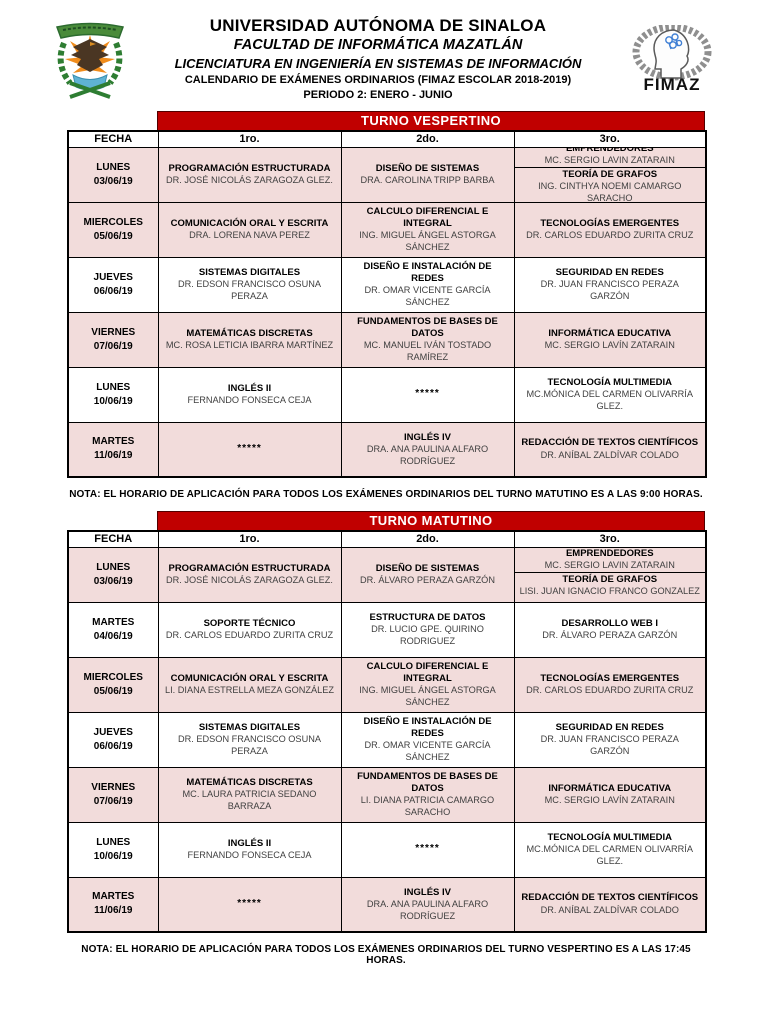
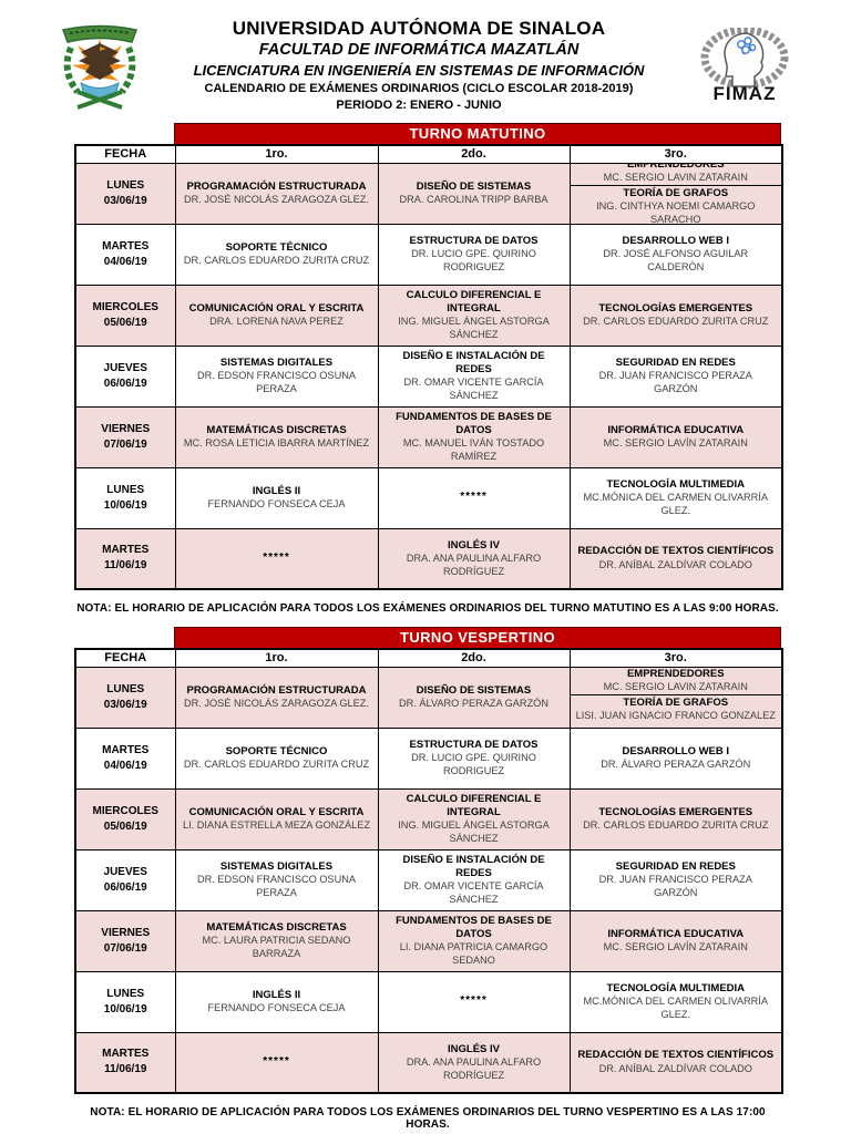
  UNIVERSIDAD AUTÓNOMA DE SINALOA
  FACULTAD DE INFORMÁTICA MAZATLÁN
  LICENCIATURA EN INGENIERÍA EN SISTEMAS DE INFORMACIÓN
- CALENDARIO DE EXÁMENES ORDINARIOS (FIMAZ ESCOLAR 2018-2019)
+ CALENDARIO DE EXÁMENES ORDINARIOS (CICLO ESCOLAR 2018-2019)
  PERIODO 2: ENERO - JUNIO
  FIMAZ
- TURNO VESPERTINO
+ TURNO MATUTINO
  FECHA	1ro.	2do.	3ro.
  LUNES03/06/19	PROGRAMACIÓN ESTRUCTURADADR. JOSÉ NICOLÁS ZARAGOZA GLEZ.	DISEÑO DE SISTEMASDRA. CAROLINA TRIPP BARBA	EMPRENDEDORESMC. SERGIO LAVIN ZATARAINTEORÍA DE GRAFOSING. CINTHYA NOEMI CAMARGO SARACHO
+ MARTES04/06/19	SOPORTE TÉCNICODR. CARLOS EDUARDO ZURITA CRUZ	ESTRUCTURA DE DATOSDR. LUCIO GPE. QUIRINO RODRIGUEZ	DESARROLLO WEB IDR. JOSÉ ALFONSO AGUILAR CALDERÓN
  MIERCOLES05/06/19	COMUNICACIÓN ORAL Y ESCRITADRA. LORENA NAVA PEREZ	CALCULO DIFERENCIAL E INTEGRALING. MIGUEL ÁNGEL ASTORGA SÁNCHEZ	TECNOLOGÍAS EMERGENTESDR. CARLOS EDUARDO ZURITA CRUZ
  JUEVES06/06/19	SISTEMAS DIGITALESDR. EDSON FRANCISCO OSUNA PERAZA	DISEÑO E INSTALACIÓN DE REDESDR. OMAR VICENTE GARCÍA SÁNCHEZ	SEGURIDAD EN REDESDR. JUAN FRANCISCO PERAZA GARZÓN
  VIERNES07/06/19	MATEMÁTICAS DISCRETASMC. ROSA LETICIA IBARRA MARTÍNEZ	FUNDAMENTOS DE BASES DE DATOSMC. MANUEL IVÁN TOSTADO RAMÍREZ	INFORMÁTICA EDUCATIVAMC. SERGIO LAVÍN ZATARAIN
  LUNES10/06/19	INGLÉS IIFERNANDO FONSECA CEJA	*****	TECNOLOGÍA MULTIMEDIAMC.MÓNICA DEL CARMEN OLIVARRÍA GLEZ.
  MARTES11/06/19	*****	INGLÉS IVDRA. ANA PAULINA ALFARO RODRÍGUEZ	REDACCIÓN DE TEXTOS CIENTÍFICOSDR. ANÍBAL ZALDÍVAR COLADO
  NOTA: EL HORARIO DE APLICACIÓN PARA TODOS LOS EXÁMENES ORDINARIOS DEL TURNO MATUTINO ES A LAS 9:00 HORAS.
- TURNO MATUTINO
+ TURNO VESPERTINO
  FECHA	1ro.	2do.	3ro.
  LUNES03/06/19	PROGRAMACIÓN ESTRUCTURADADR. JOSÉ NICOLÁS ZARAGOZA GLEZ.	DISEÑO DE SISTEMASDR. ÁLVARO PERAZA GARZÓN	EMPRENDEDORESMC. SERGIO LAVIN ZATARAINTEORÍA DE GRAFOSLISI. JUAN IGNACIO FRANCO GONZALEZ
  MARTES04/06/19	SOPORTE TÉCNICODR. CARLOS EDUARDO ZURITA CRUZ	ESTRUCTURA DE DATOSDR. LUCIO GPE. QUIRINO RODRIGUEZ	DESARROLLO WEB IDR. ÁLVARO PERAZA GARZÓN
  MIERCOLES05/06/19	COMUNICACIÓN ORAL Y ESCRITALI. DIANA ESTRELLA MEZA GONZÁLEZ	CALCULO DIFERENCIAL E INTEGRALING. MIGUEL ÁNGEL ASTORGA SÁNCHEZ	TECNOLOGÍAS EMERGENTESDR. CARLOS EDUARDO ZURITA CRUZ
  JUEVES06/06/19	SISTEMAS DIGITALESDR. EDSON FRANCISCO OSUNA PERAZA	DISEÑO E INSTALACIÓN DE REDESDR. OMAR VICENTE GARCÍA SÁNCHEZ	SEGURIDAD EN REDESDR. JUAN FRANCISCO PERAZA GARZÓN
- VIERNES07/06/19	MATEMÁTICAS DISCRETASMC. LAURA PATRICIA SEDANO BARRAZA	FUNDAMENTOS DE BASES DE DATOSLI. DIANA PATRICIA CAMARGO SARACHO	INFORMÁTICA EDUCATIVAMC. SERGIO LAVÍN ZATARAIN
+ VIERNES07/06/19	MATEMÁTICAS DISCRETASMC. LAURA PATRICIA SEDANO BARRAZA	FUNDAMENTOS DE BASES DE DATOSLI. DIANA PATRICIA CAMARGO SEDANO	INFORMÁTICA EDUCATIVAMC. SERGIO LAVÍN ZATARAIN
  LUNES10/06/19	INGLÉS IIFERNANDO FONSECA CEJA	*****	TECNOLOGÍA MULTIMEDIAMC.MÓNICA DEL CARMEN OLIVARRÍA GLEZ.
  MARTES11/06/19	*****	INGLÉS IVDRA. ANA PAULINA ALFARO RODRÍGUEZ	REDACCIÓN DE TEXTOS CIENTÍFICOSDR. ANÍBAL ZALDÍVAR COLADO
- NOTA: EL HORARIO DE APLICACIÓN PARA TODOS LOS EXÁMENES ORDINARIOS DEL TURNO VESPERTINO ES A LAS 17:45 HORAS.
+ NOTA: EL HORARIO DE APLICACIÓN PARA TODOS LOS EXÁMENES ORDINARIOS DEL TURNO VESPERTINO ES A LAS 17:00 HORAS.
